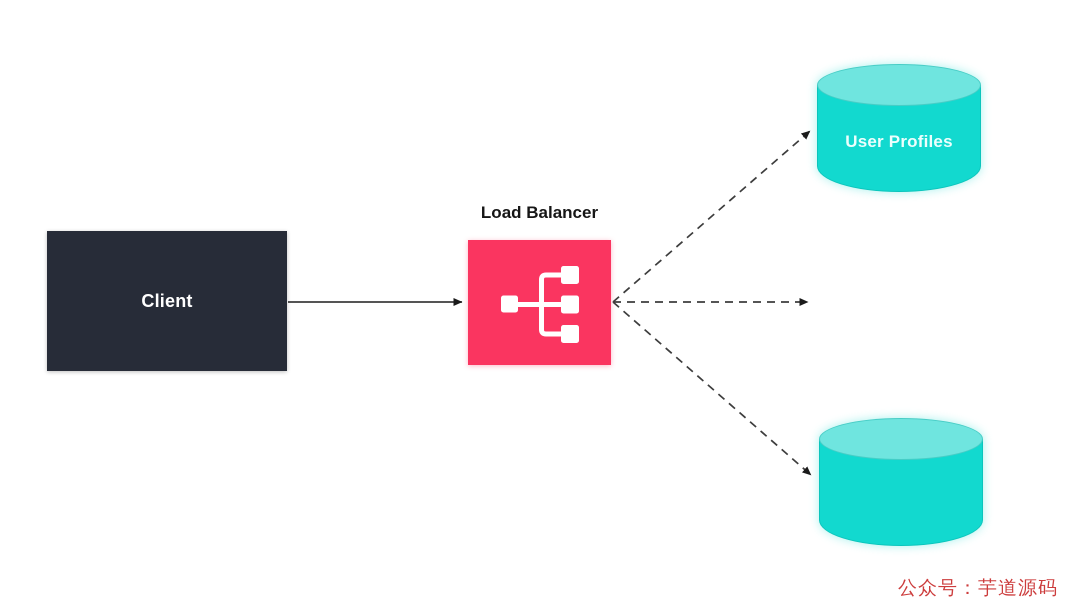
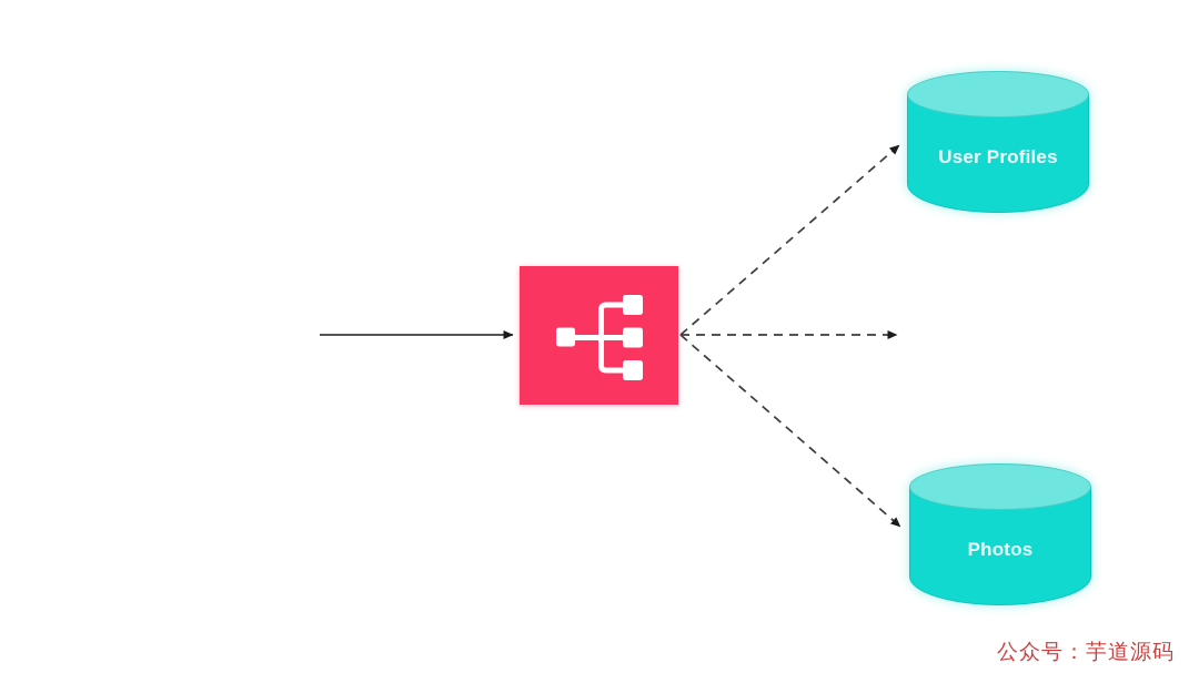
- Client
- Load Balancer
  User Profiles
+ Photos
  公众号：芋道源码
